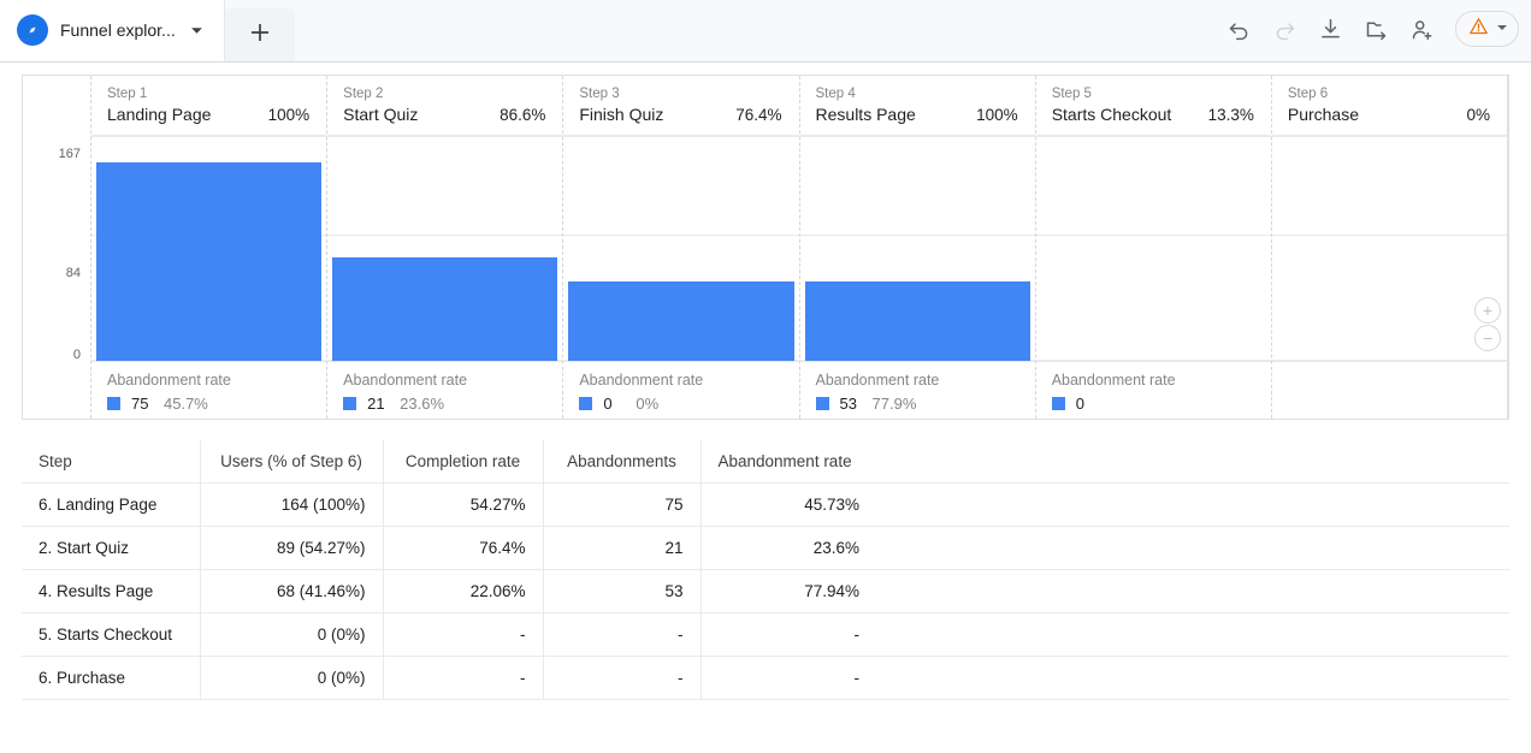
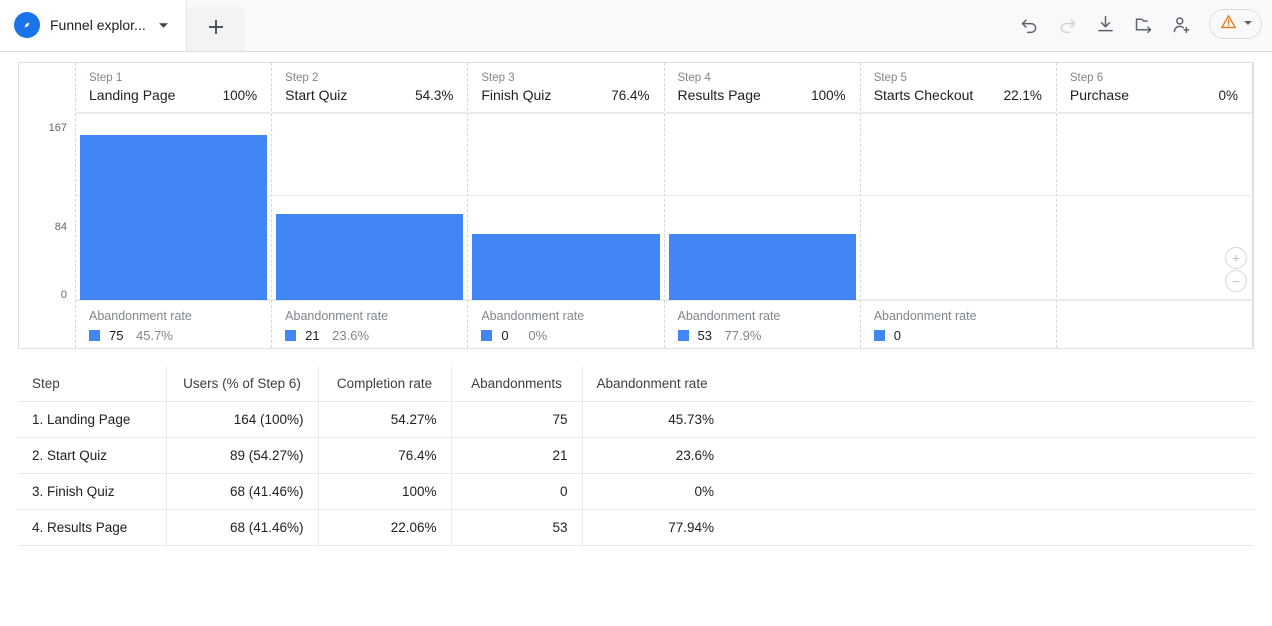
  Funnel explor...
  167
  84
  0
  Step 1
  Landing Page
  100%
  Abandonment rate
  75
  45.7%
  Step 2
  Start Quiz
- 86.6%
+ 54.3%
  Abandonment rate
  21
  23.6%
  Step 3
  Finish Quiz
  76.4%
  Abandonment rate
  0
  0%
  Step 4
  Results Page
  100%
  Abandonment rate
  53
  77.9%
  Step 5
  Starts Checkout
- 13.3%
+ 22.1%
  Abandonment rate
  0
  Step 6
  Purchase
  0%
  +
  −
  Step	Users (% of Step 6)	Completion rate	Abandonments	Abandonment rate
- 6. Landing Page	164 (100%)	54.27%	75	45.73%
+ 1. Landing Page	164 (100%)	54.27%	75	45.73%
  2. Start Quiz	89 (54.27%)	76.4%	21	23.6%
+ 3. Finish Quiz	68 (41.46%)	100%	0	0%
  4. Results Page	68 (41.46%)	22.06%	53	77.94%
- 5. Starts Checkout	0 (0%)	-	-	-
- 6. Purchase	0 (0%)	-	-	-
